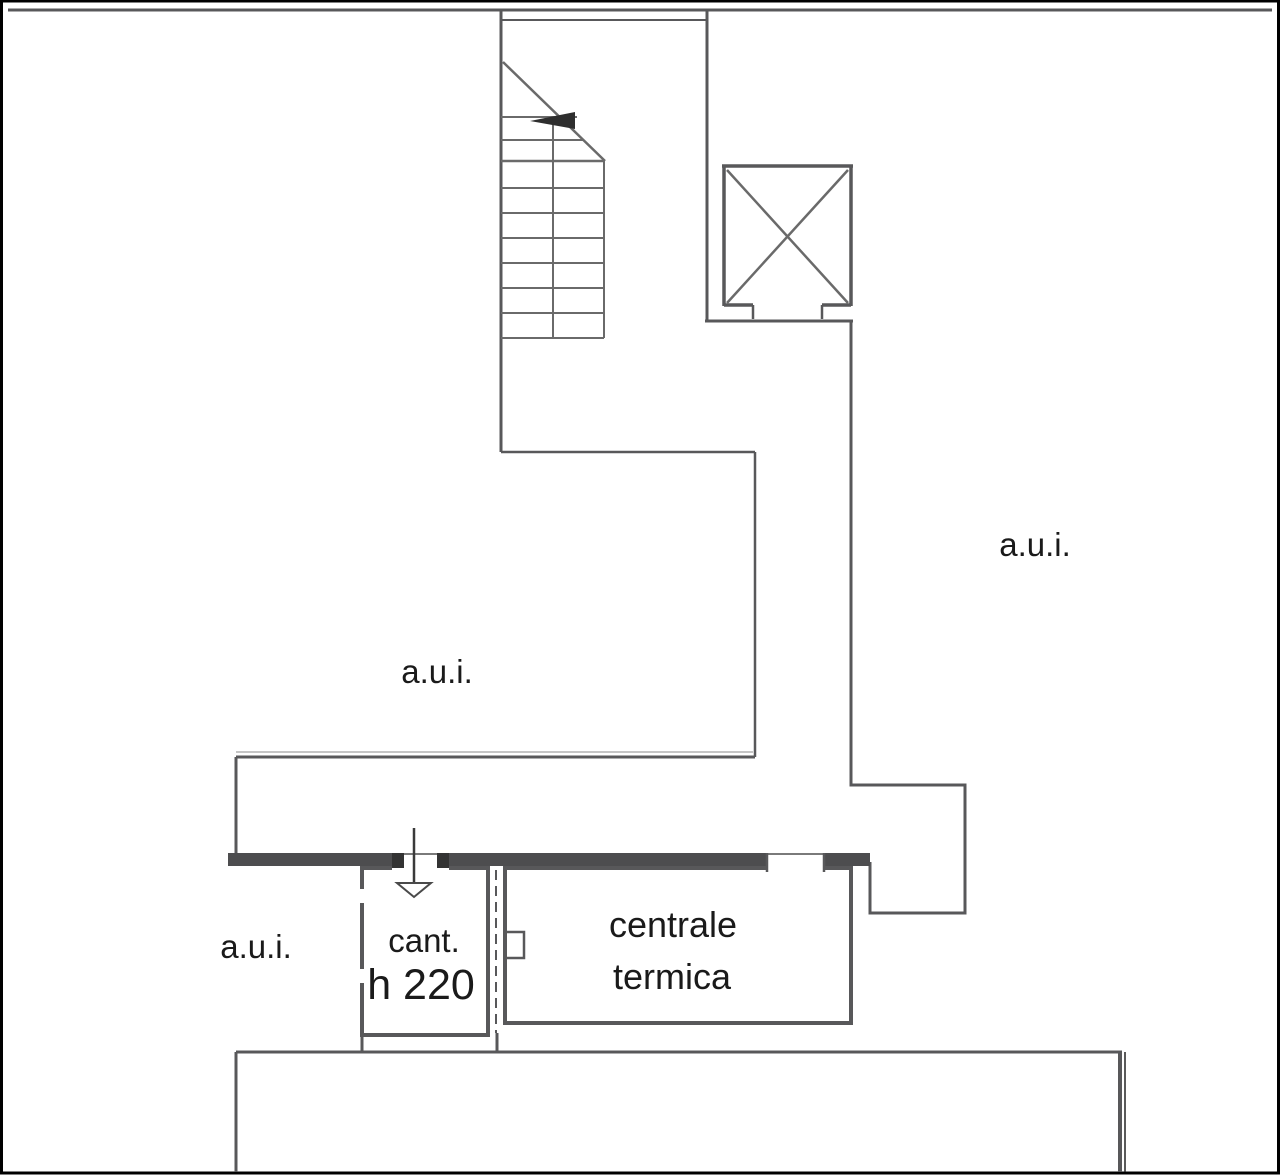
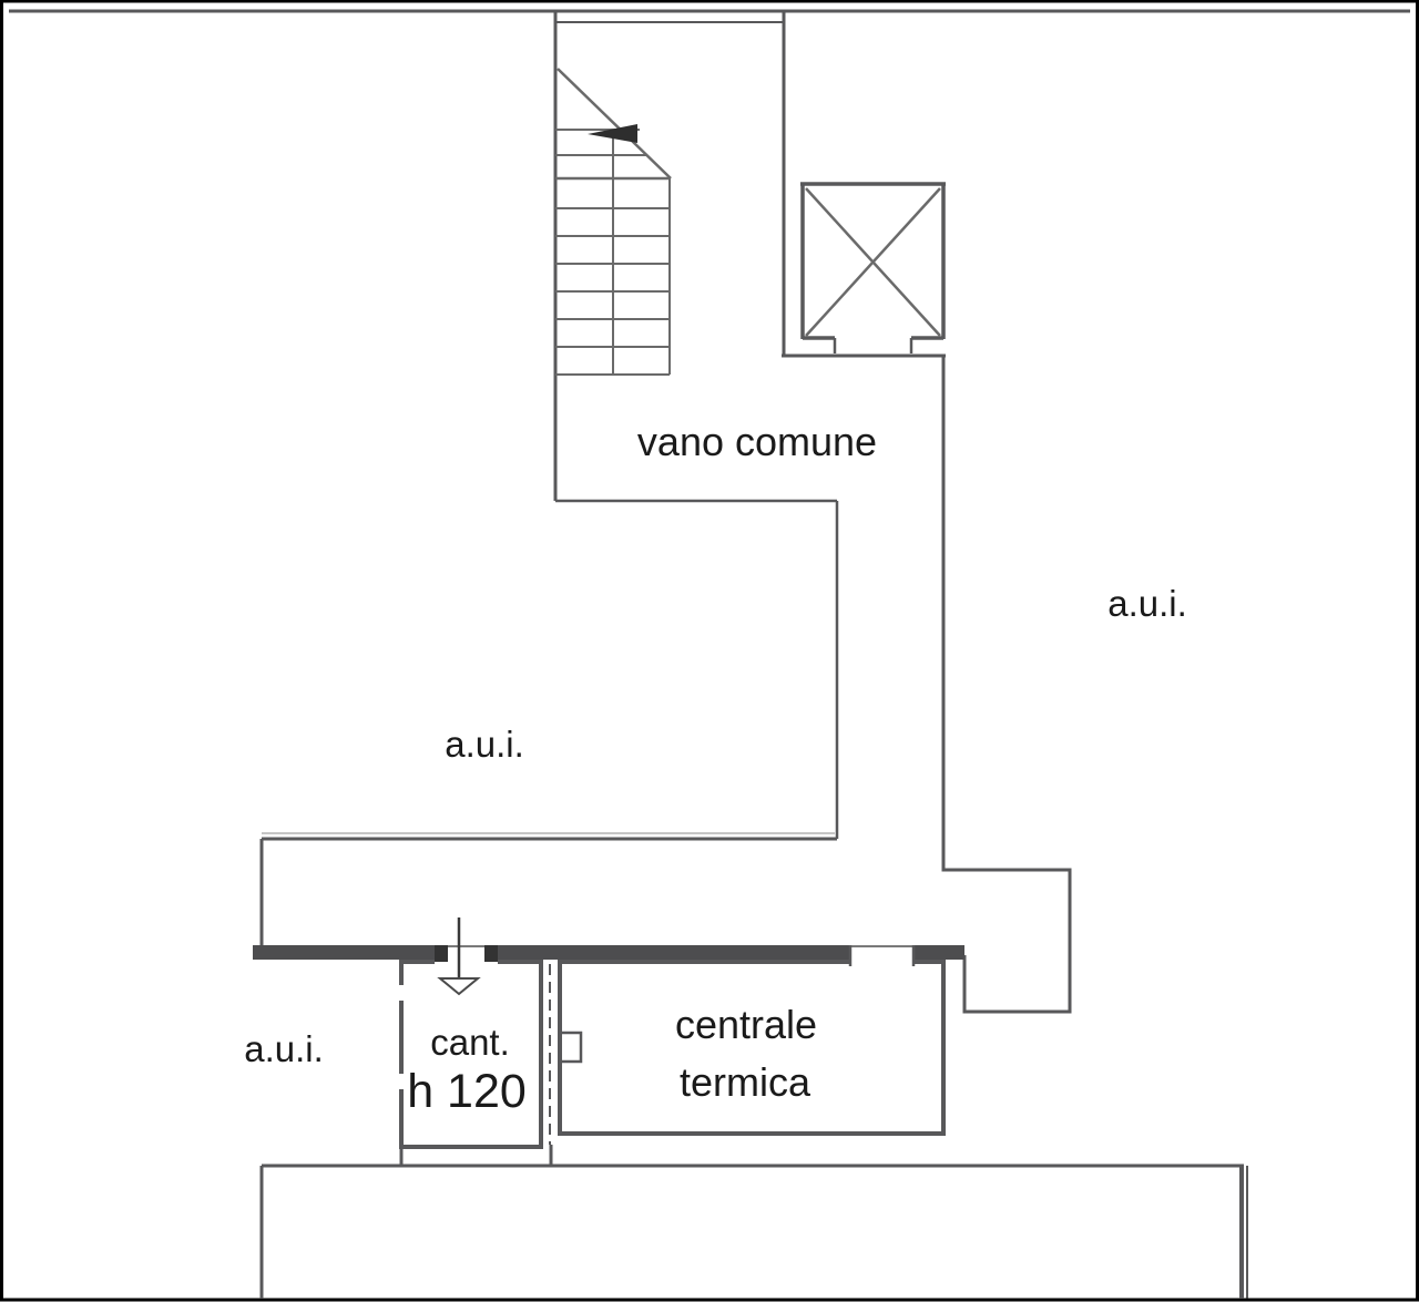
+ vano comune
  a.u.i.
  a.u.i.
  a.u.i.
  cant.
- h 220
+ h 120
  centrale
  termica
